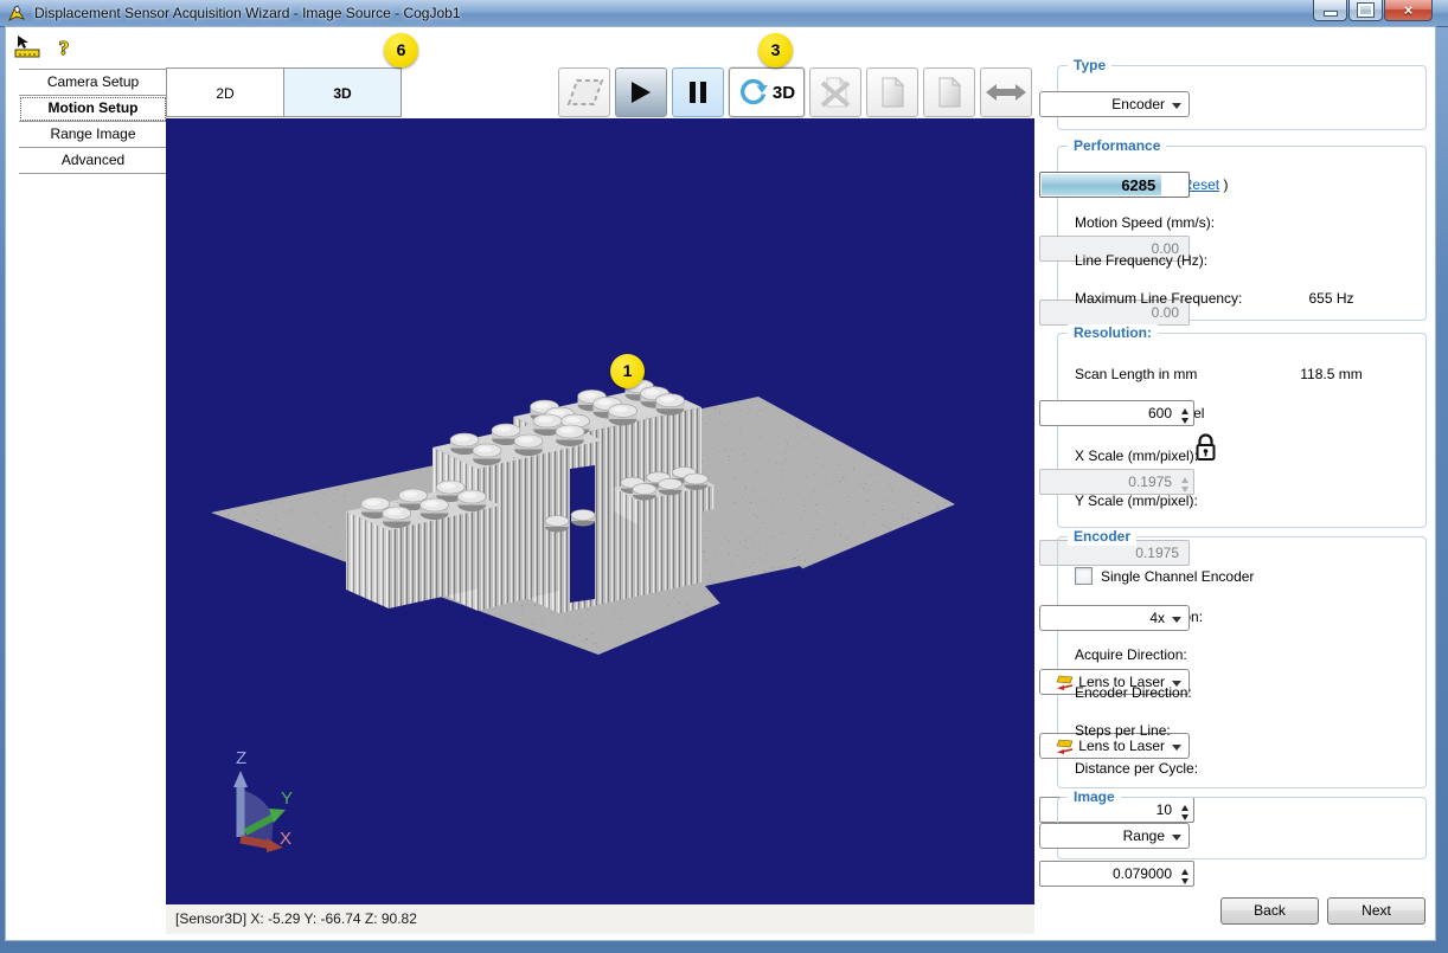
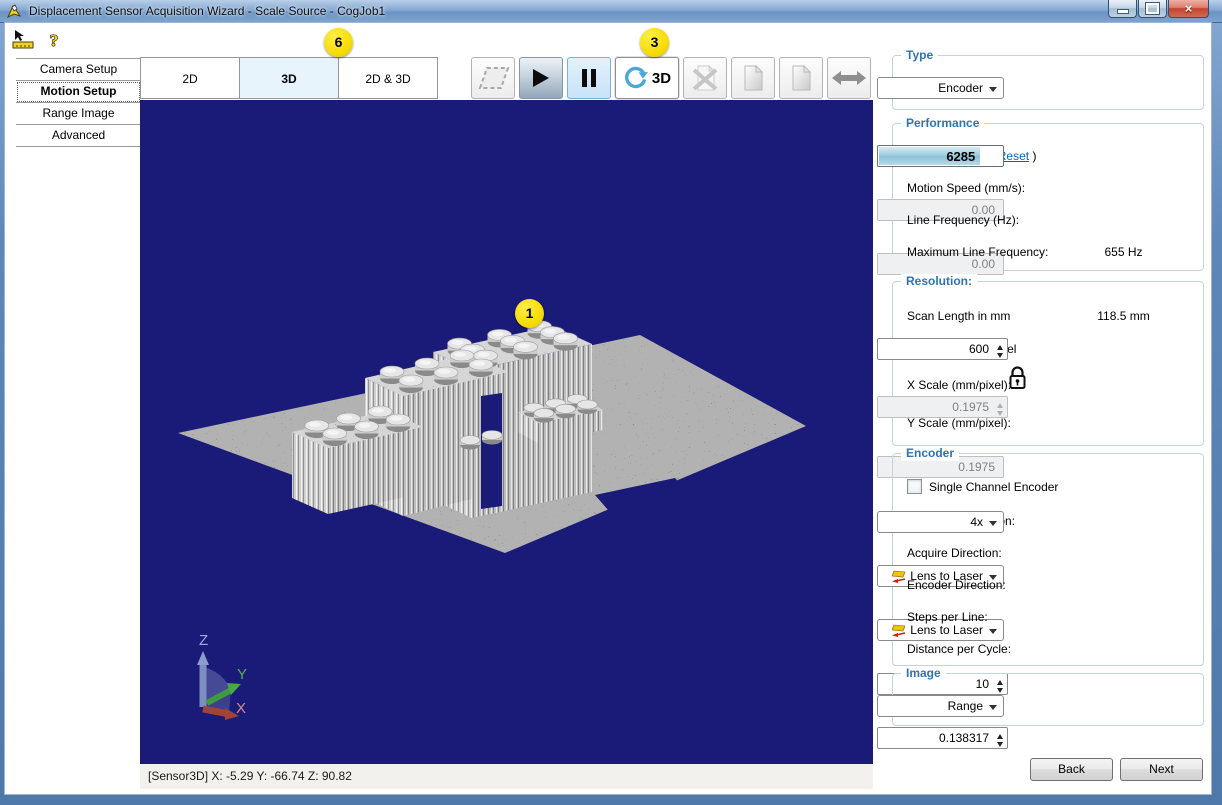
- Displacement Sensor Acquisition Wizard - Image Source - CogJob1
+ Displacement Sensor Acquisition Wizard - Scale Source - CogJob1
  ×
  ?
  Camera Setup
  Motion Setup
  Range Image
  Advanced
  2D
  3D
+ 2D & 3D
  3D
  Z
  Y
  X
  [Sensor3D] X: -5.29 Y: -66.74 Z: 90.82
  1
  6
  3
  Type
  Encoder
  Performance
  6285
  Motion Speed (mm/s):
  0.00
  Line Frequency (Hz):
  0.00
  Maximum Line Frequency:
  655 Hz
  Resolution:
  Scan Length in mm
  118.5 mm
  600
  X Scale (mm/pixel):
  0.1975
  Y Scale (mm/pixel):
  0.1975
  Encoder
  Single Channel Encoder
  4x
  Acquire Direction:
  Lens to Laser
  Encoder Direction:
  Lens to Laser
  Steps per Line:
  10
  Distance per Cycle:
- 0.079000
+ 0.138317
  Image
  Range
  Back
  Next
